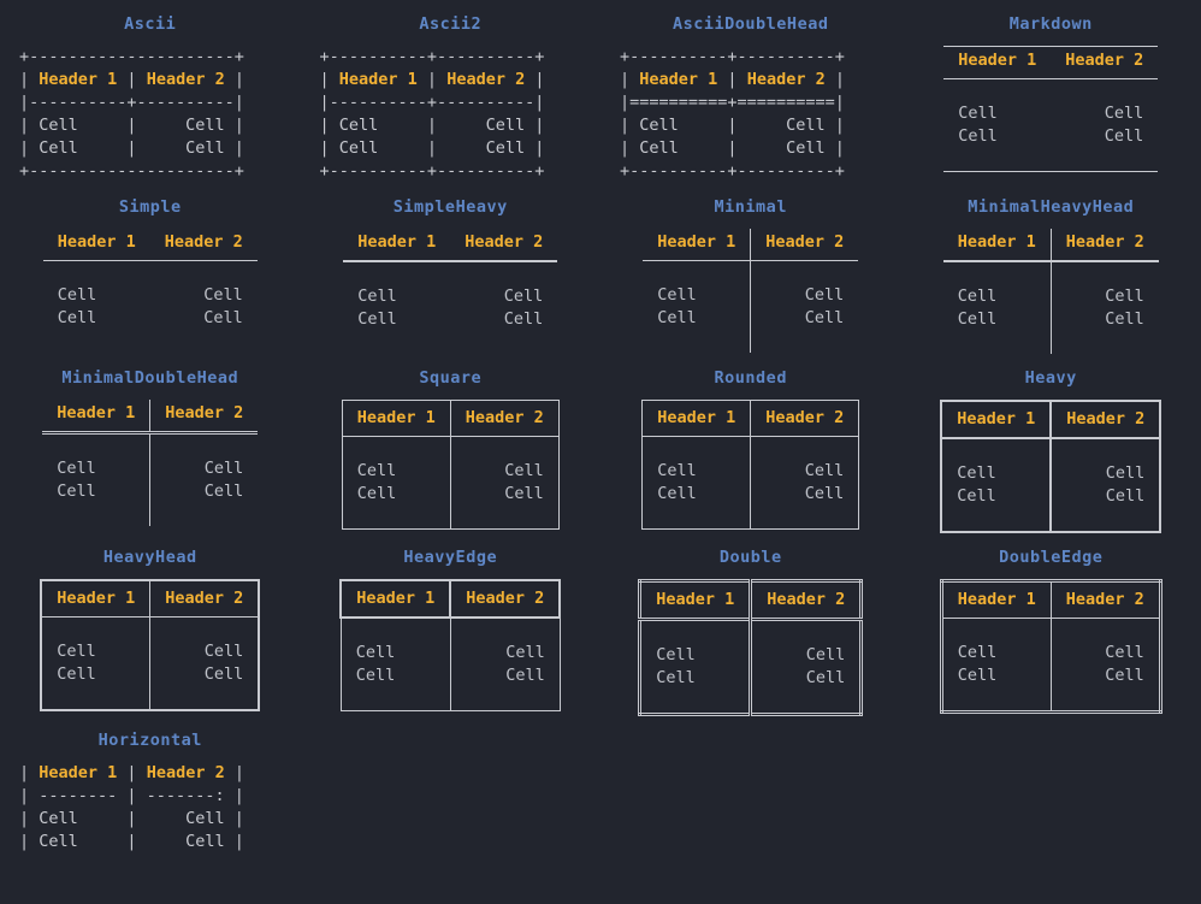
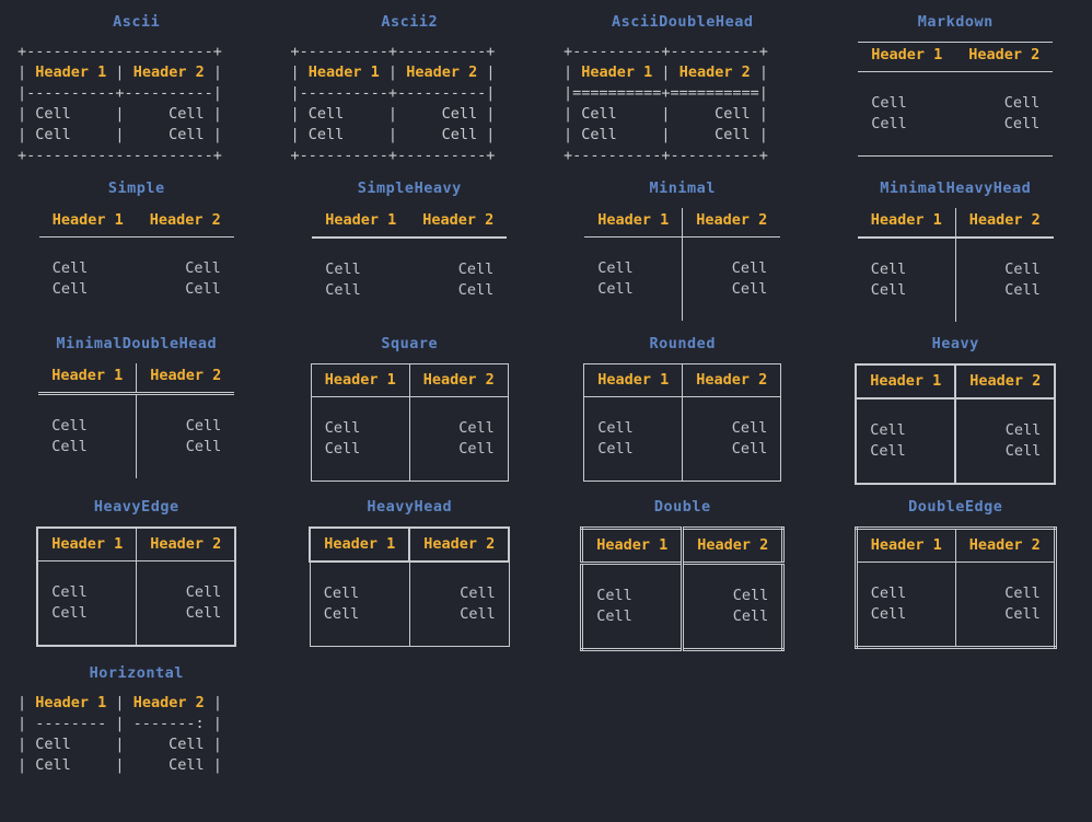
  Ascii
  +---------------------+ | Header 1 | Header 2 | |----------+----------| | Cell | Cell | | Cell | Cell | +---------------------+
  Ascii2
  +----------+----------+ | Header 1 | Header 2 | |----------+----------| | Cell | Cell | | Cell | Cell | +----------+----------+
  AsciiDoubleHead
  +----------+----------+ | Header 1 | Header 2 | |==========+==========| | Cell | Cell | | Cell | Cell | +----------+----------+
  Markdown
  Header 1	Header 2
  Cell	Cell
  Cell	Cell
  Simple
  Header 1	Header 2
  Cell	Cell
  Cell	Cell
  SimpleHeavy
  Header 1	Header 2
  Cell	Cell
  Cell	Cell
  Minimal
  Header 1	Header 2
  Cell	Cell
  Cell	Cell
  MinimalHeavyHead
  Header 1	Header 2
  Cell	Cell
  Cell	Cell
  MinimalDoubleHead
  Header 1	Header 2
  Cell	Cell
  Cell	Cell
  Square
  Header 1	Header 2
  Cell	Cell
  Cell	Cell
  Rounded
  Header 1	Header 2
  Cell	Cell
  Cell	Cell
  Heavy
  Header 1	Header 2
  Cell	Cell
  Cell	Cell
- HeavyHead
+ HeavyEdge
  Header 1	Header 2
  Cell	Cell
  Cell	Cell
- HeavyEdge
+ HeavyHead
  Header 1	Header 2
  Cell	Cell
  Cell	Cell
  Double
  Header 1	Header 2
  Cell	Cell
  Cell	Cell
  DoubleEdge
  Header 1	Header 2
  Cell	Cell
  Cell	Cell
  Horizontal
  | Header 1 | Header 2 | | -------- | -------: | | Cell | Cell | | Cell | Cell |
